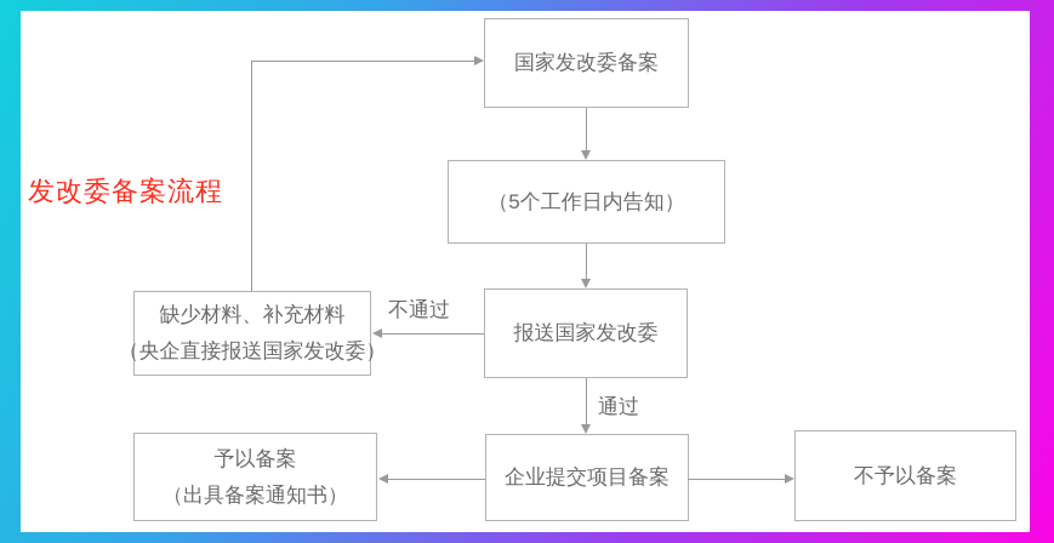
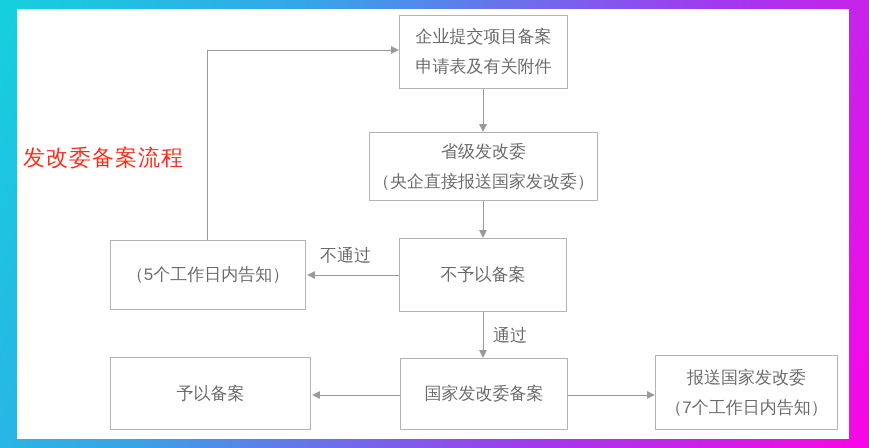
  发改委备案流程
- 国家发改委备案
+ 企业提交项目备案
+ 申请表及有关附件
+ 省级发改委
- （5个工作日内告知）
+ （央企直接报送国家发改委）
- 报送国家发改委
+ 不予以备案
- 缺少材料、补充材料
- （央企直接报送国家发改委）
+ （5个工作日内告知）
- 企业提交项目备案
+ 国家发改委备案
  予以备案
- （出具备案通知书）
- 不予以备案
+ 报送国家发改委
+ （7个工作日内告知）
  不通过
  通过
